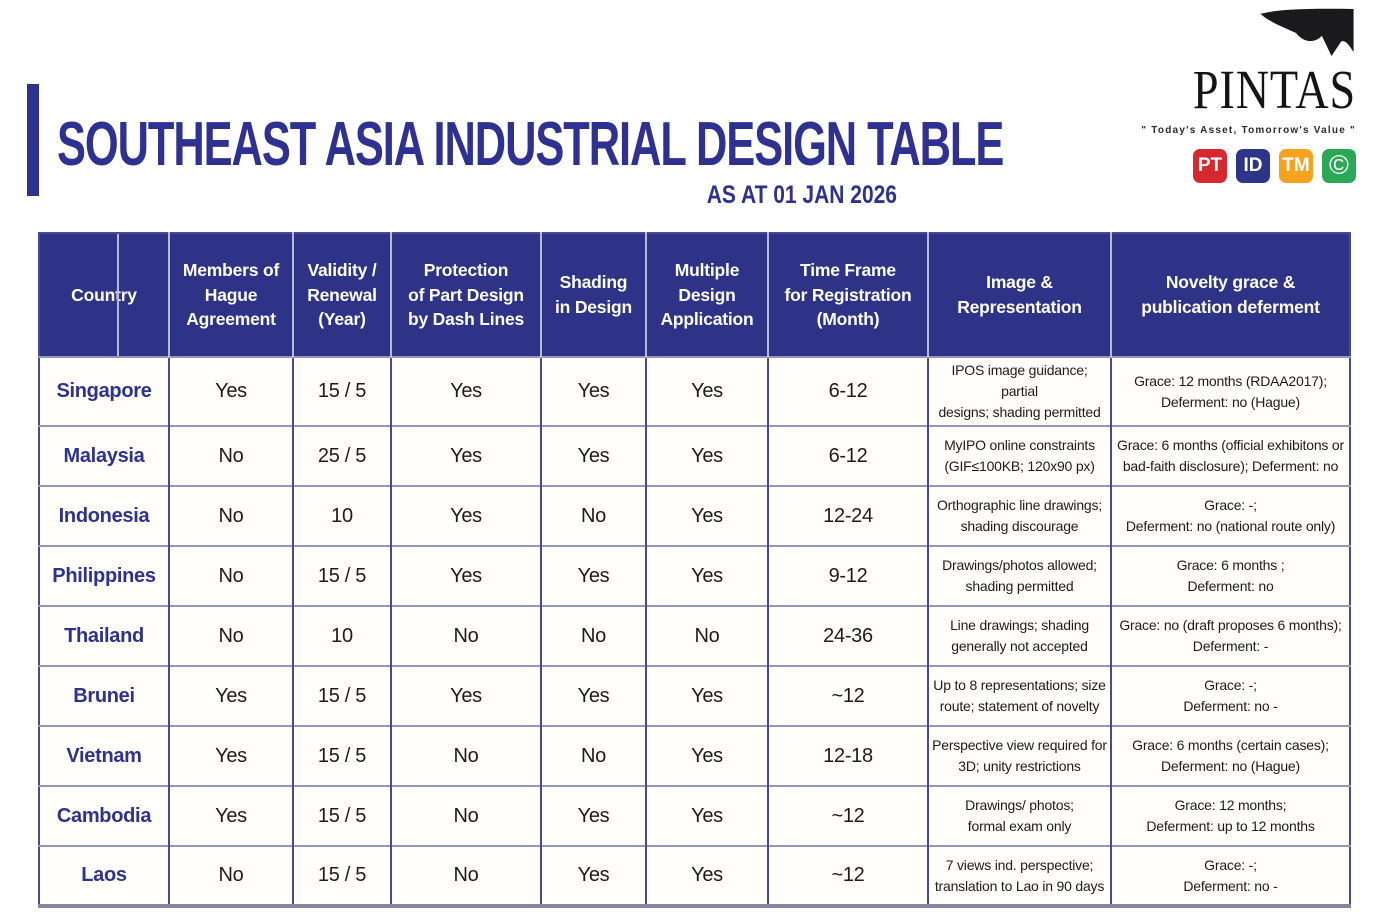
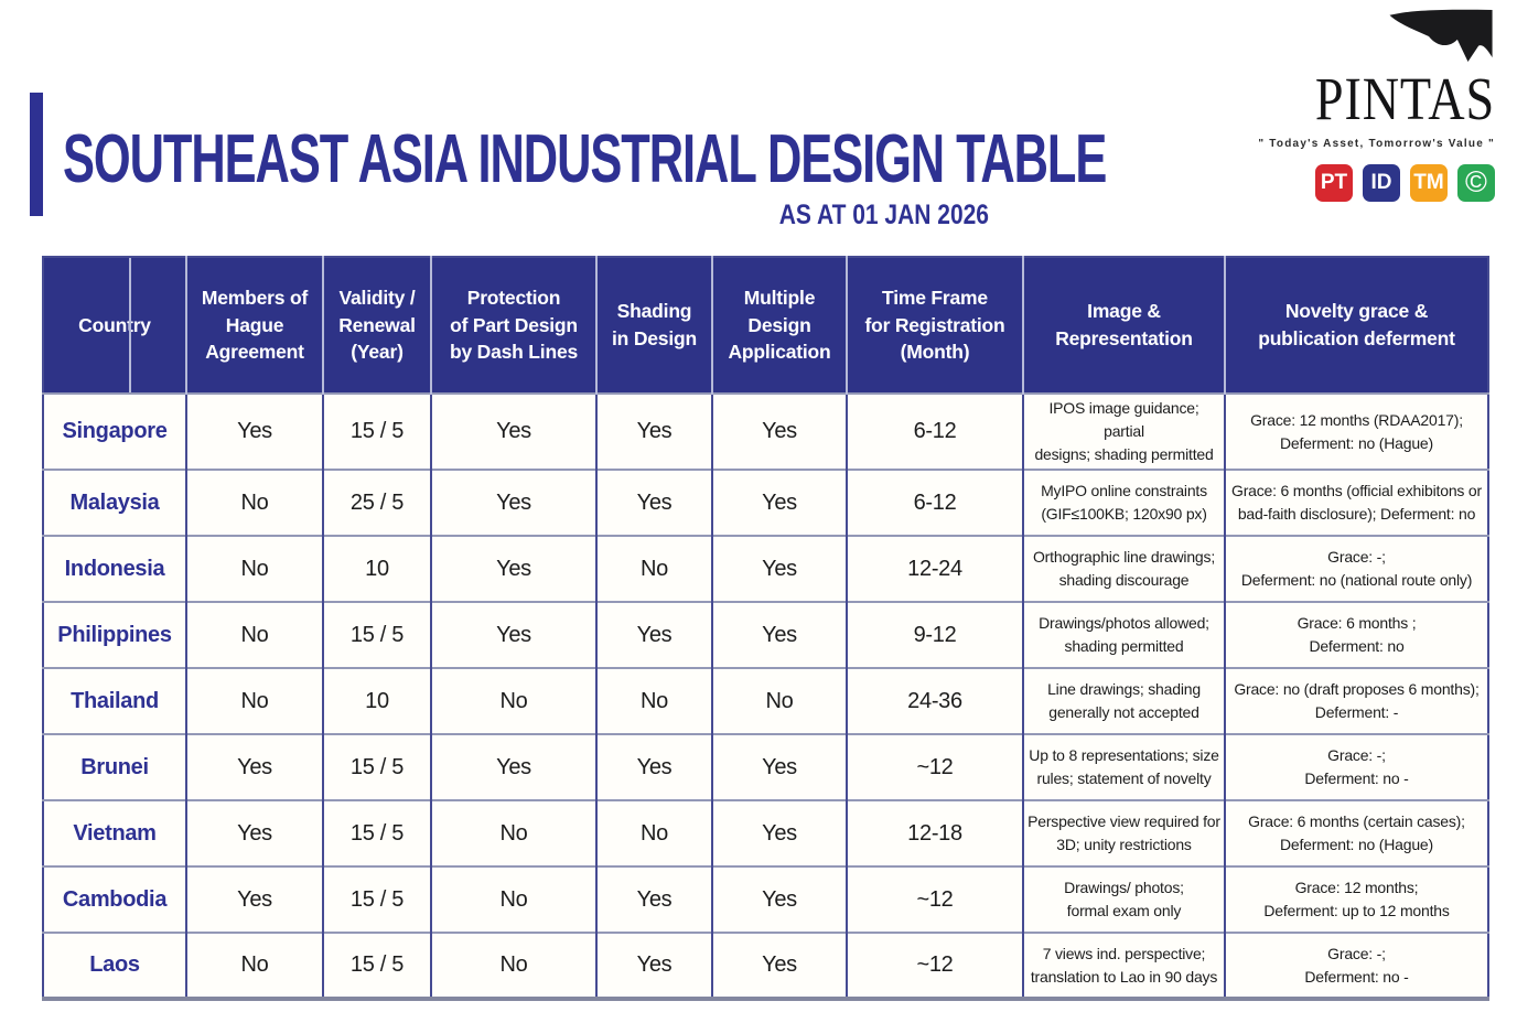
  SOUTHEAST ASIA INDUSTRIAL DESIGN TABLE
  AS AT 01 JAN 2026
  PINTAS
  " Today's Asset, Tomorrow's Value "
  PT
  ID
  TM
  ©
  Country	Members of Hague Agreement	Validity / Renewal (Year)	Protection of Part Design by Dash Lines	Shading in Design	Multiple Design Application	Time Frame for Registration (Month)	Image & Representation	Novelty grace & publication deferment
  Singapore	Yes	15 / 5	Yes	Yes	Yes	6-12	IPOS image guidance; partial designs; shading permitted	Grace: 12 months (RDAA2017); Deferment: no (Hague)
  Malaysia	No	25 / 5	Yes	Yes	Yes	6-12	MyIPO online constraints (GIF≤100KB; 120x90 px)	Grace: 6 months (official exhibitons or bad-faith disclosure); Deferment: no
  Indonesia	No	10	Yes	No	Yes	12-24	Orthographic line drawings; shading discourage	Grace: -; Deferment: no (national route only)
  Philippines	No	15 / 5	Yes	Yes	Yes	9-12	Drawings/photos allowed; shading permitted	Grace: 6 months ; Deferment: no
  Thailand	No	10	No	No	No	24-36	Line drawings; shading generally not accepted	Grace: no (draft proposes 6 months); Deferment: -
- Brunei	Yes	15 / 5	Yes	Yes	Yes	~12	Up to 8 representations; size route; statement of novelty	Grace: -; Deferment: no -
+ Brunei	Yes	15 / 5	Yes	Yes	Yes	~12	Up to 8 representations; size rules; statement of novelty	Grace: -; Deferment: no -
  Vietnam	Yes	15 / 5	No	No	Yes	12-18	Perspective view required for 3D; unity restrictions	Grace: 6 months (certain cases); Deferment: no (Hague)
  Cambodia	Yes	15 / 5	No	Yes	Yes	~12	Drawings/ photos; formal exam only	Grace: 12 months; Deferment: up to 12 months
  Laos	No	15 / 5	No	Yes	Yes	~12	7 views ind. perspective; translation to Lao in 90 days	Grace: -; Deferment: no -
